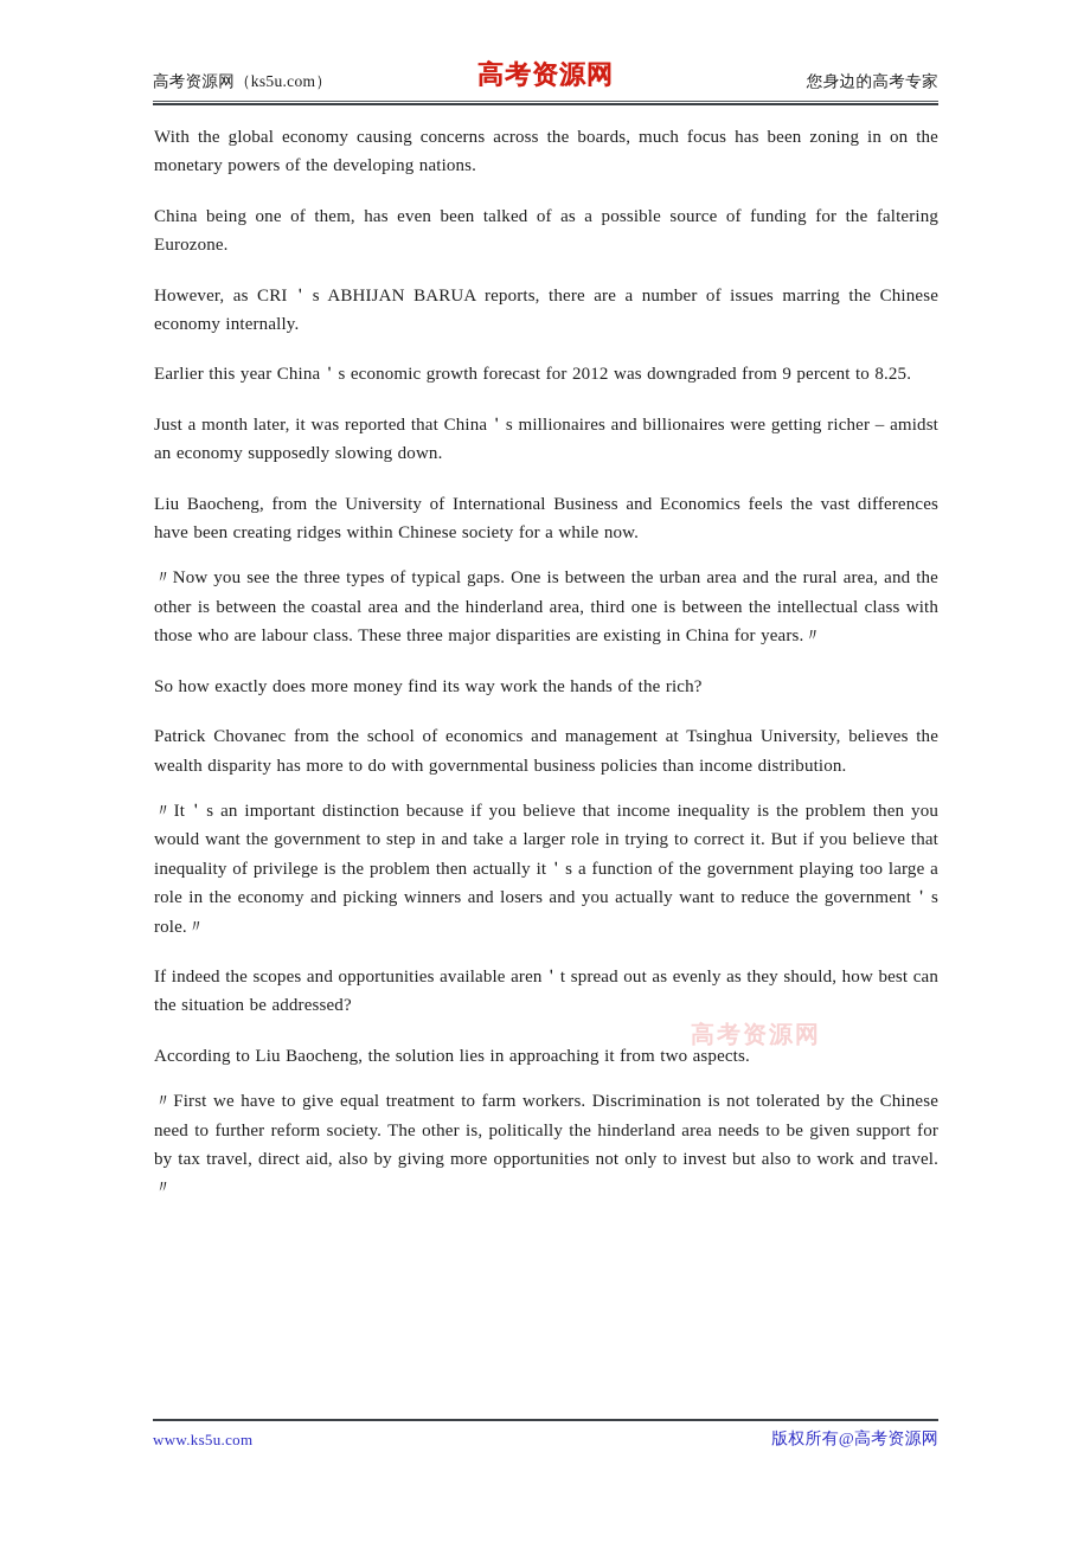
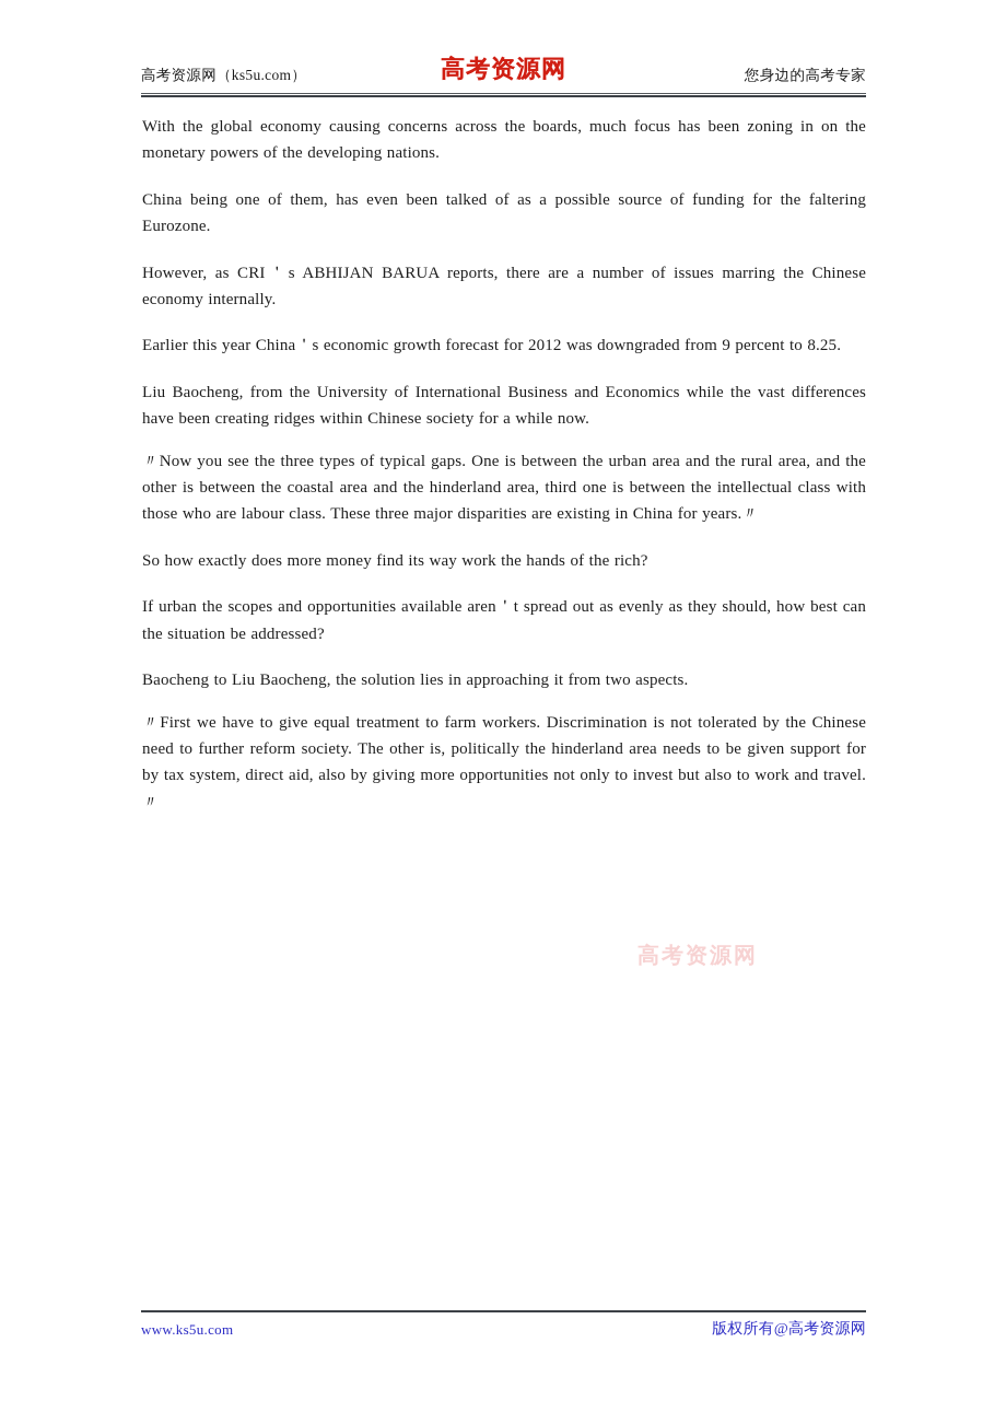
  高考资源网（ks5u.com）
  高考资源网
  您身边的高考专家
  With the global economy causing concerns across the boards, much focus has been zoning in on the monetary powers of the developing nations.
  China being one of them, has even been talked of as a possible source of funding for the faltering Eurozone.
  However, as CRI＇s ABHIJAN BARUA reports, there are a number of issues marring the Chinese economy internally.
  Earlier this year China＇s economic growth forecast for 2012 was downgraded from 9 percent to 8.25.
- Just a month later, it was reported that China＇s millionaires and billionaires were getting richer – amidst an economy supposedly slowing down.
- Liu Baocheng, from the University of International Business and Economics feels the vast differences have been creating ridges within Chinese society for a while now.
+ Liu Baocheng, from the University of International Business and Economics while the vast differences have been creating ridges within Chinese society for a while now.
  〃Now you see the three types of typical gaps. One is between the urban area and the rural area, and the other is between the coastal area and the hinderland area, third one is between the intellectual class with those who are labour class. These three major disparities are existing in China for years.〃
  So how exactly does more money find its way work the hands of the rich?
- Patrick Chovanec from the school of economics and management at Tsinghua University, believes the wealth disparity has more to do with governmental business policies than income distribution.
- 〃It＇s an important distinction because if you believe that income inequality is the problem then you would want the government to step in and take a larger role in trying to correct it. But if you believe that inequality of privilege is the problem then actually it＇s a function of the government playing too large a role in the economy and picking winners and losers and you actually want to reduce the government＇s role.〃
- If indeed the scopes and opportunities available aren＇t spread out as evenly as they should, how best can the situation be addressed?
+ If urban the scopes and opportunities available aren＇t spread out as evenly as they should, how best can the situation be addressed?
- According to Liu Baocheng, the solution lies in approaching it from two aspects.
+ Baocheng to Liu Baocheng, the solution lies in approaching it from two aspects.
- 〃First we have to give equal treatment to farm workers. Discrimination is not tolerated by the Chinese need to further reform society. The other is, politically the hinderland area needs to be given support for by tax travel, direct aid, also by giving more opportunities not only to invest but also to work and travel.〃
+ 〃First we have to give equal treatment to farm workers. Discrimination is not tolerated by the Chinese need to further reform society. The other is, politically the hinderland area needs to be given support for by tax system, direct aid, also by giving more opportunities not only to invest but also to work and travel.〃
  高考资源网
  www.ks5u.com
  版权所有@高考资源网
